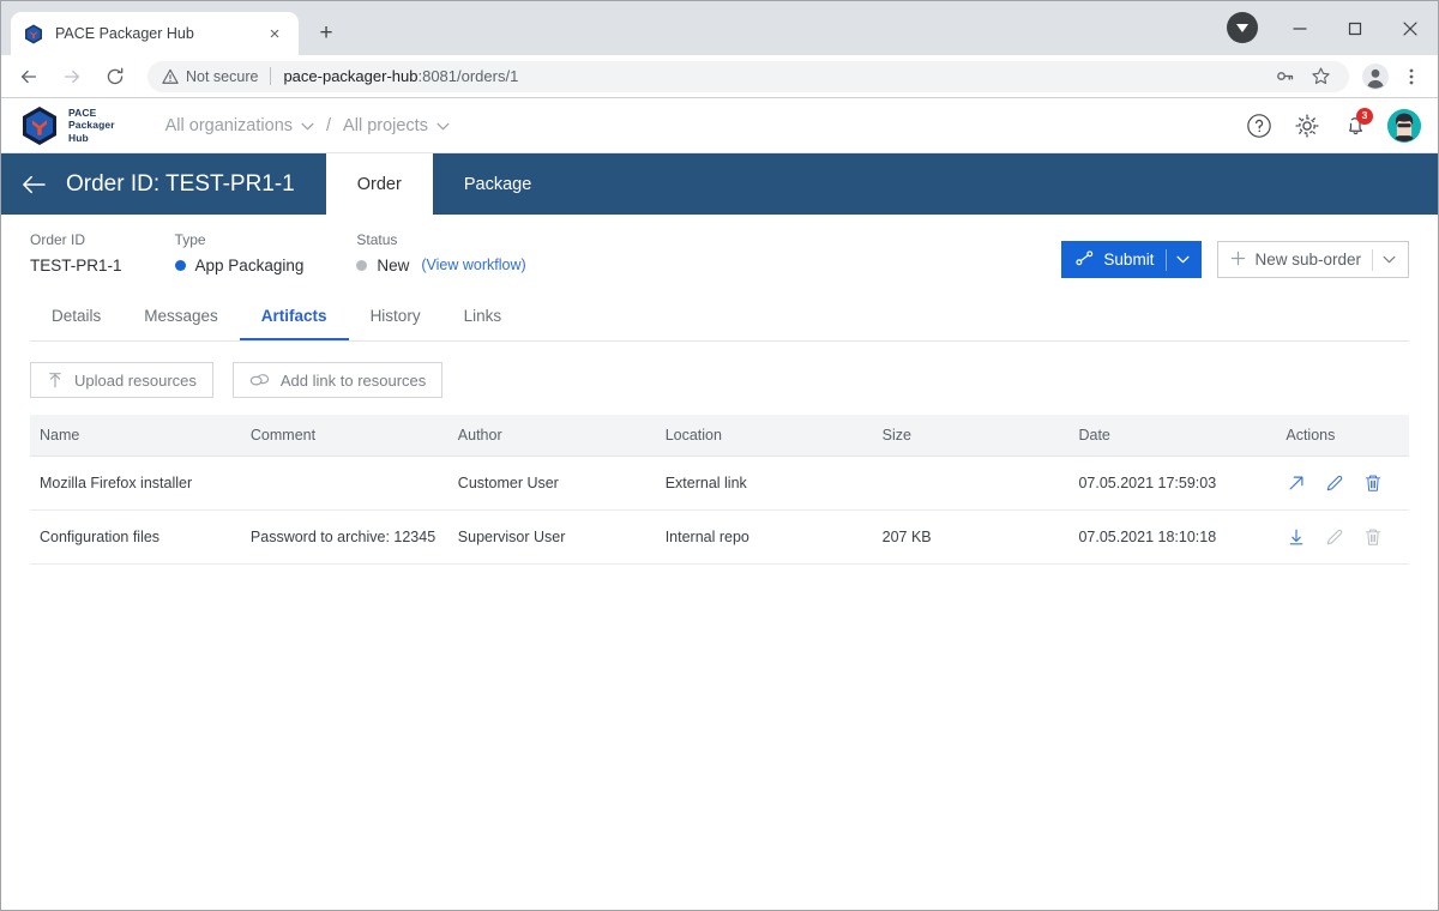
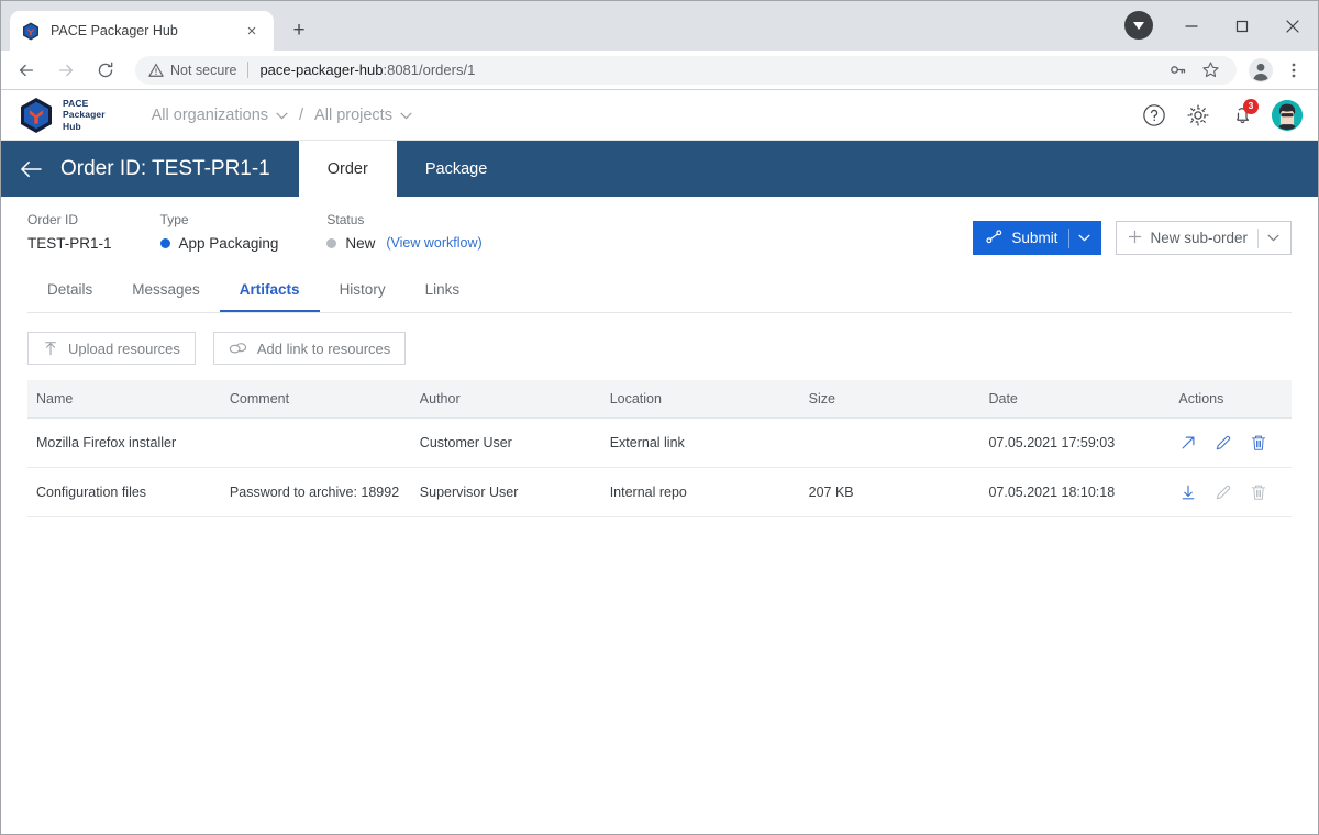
  PACE Packager Hub
  ×
  +
  Not secure
  pace-packager-hub:8081/orders/1
  PACE
  Packager
  Hub
  All organizations
  /
  All projects
  3
  Order ID: TEST-PR1-1
  Order
  Package
  Order ID
  TEST-PR1-1
  Type
  App Packaging
  Status
  New
  (View workflow)
  Submit
  New sub-order
  Details
  Messages
  Artifacts
  History
  Links
  Upload resources
  Add link to resources
  Name	Comment	Author	Location	Size	Date	Actions
  Mozilla Firefox installer		Customer User	External link		07.05.2021 17:59:03
- Configuration files	Password to archive: 12345	Supervisor User	Internal repo	207 KB	07.05.2021 18:10:18
+ Configuration files	Password to archive: 18992	Supervisor User	Internal repo	207 KB	07.05.2021 18:10:18
